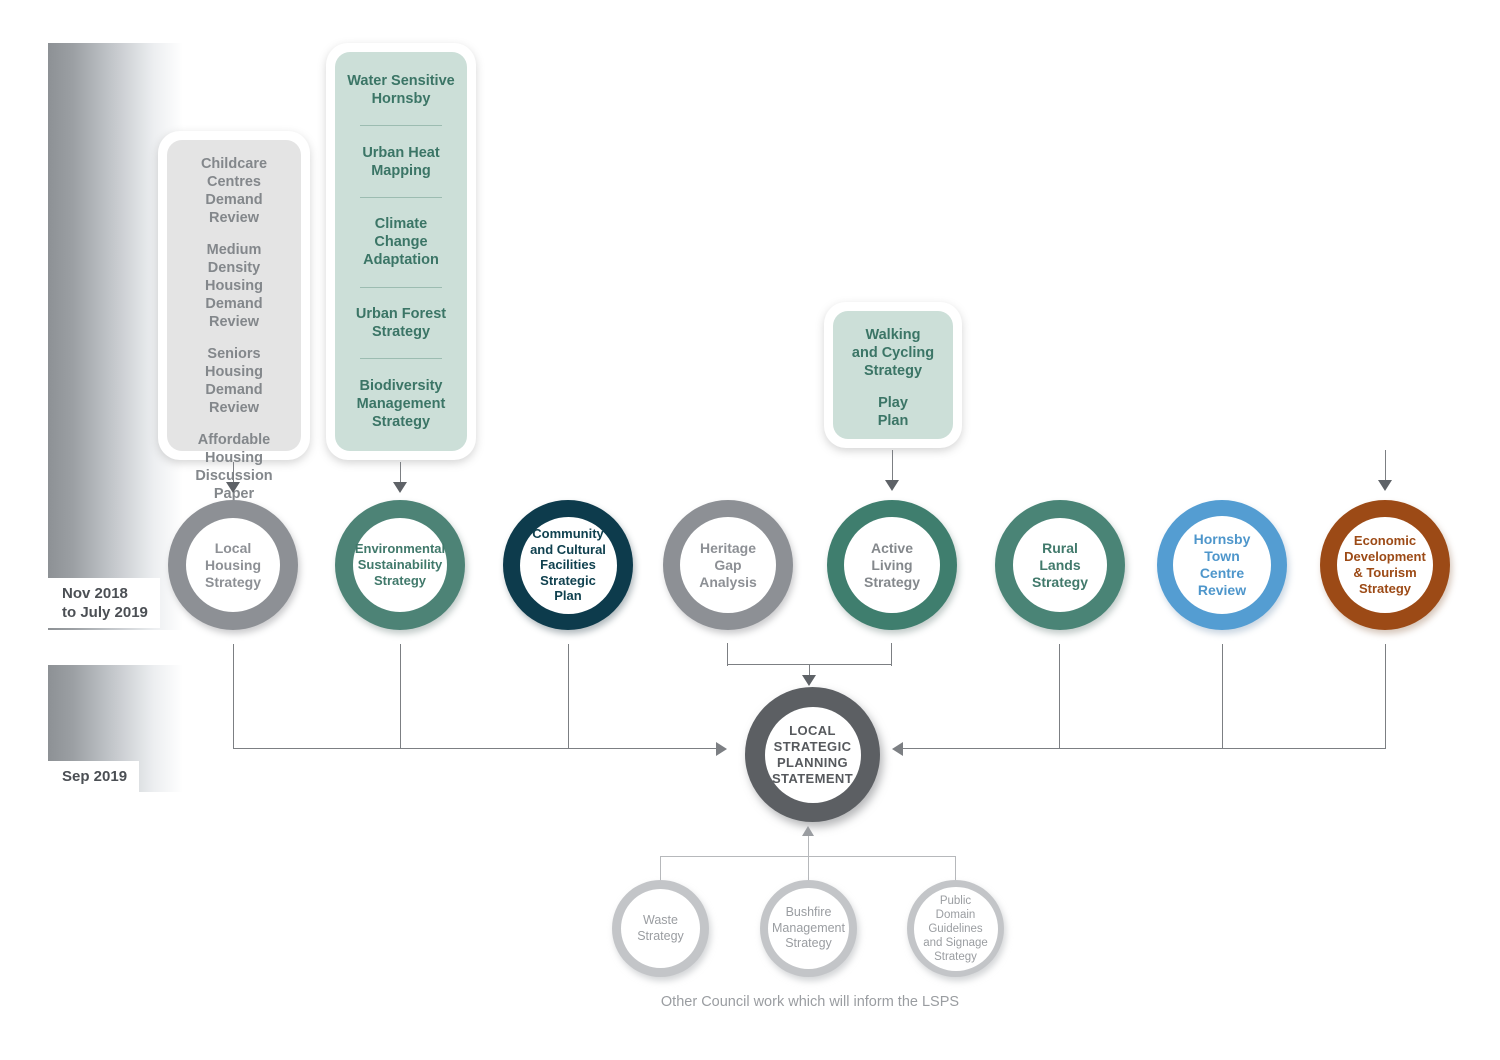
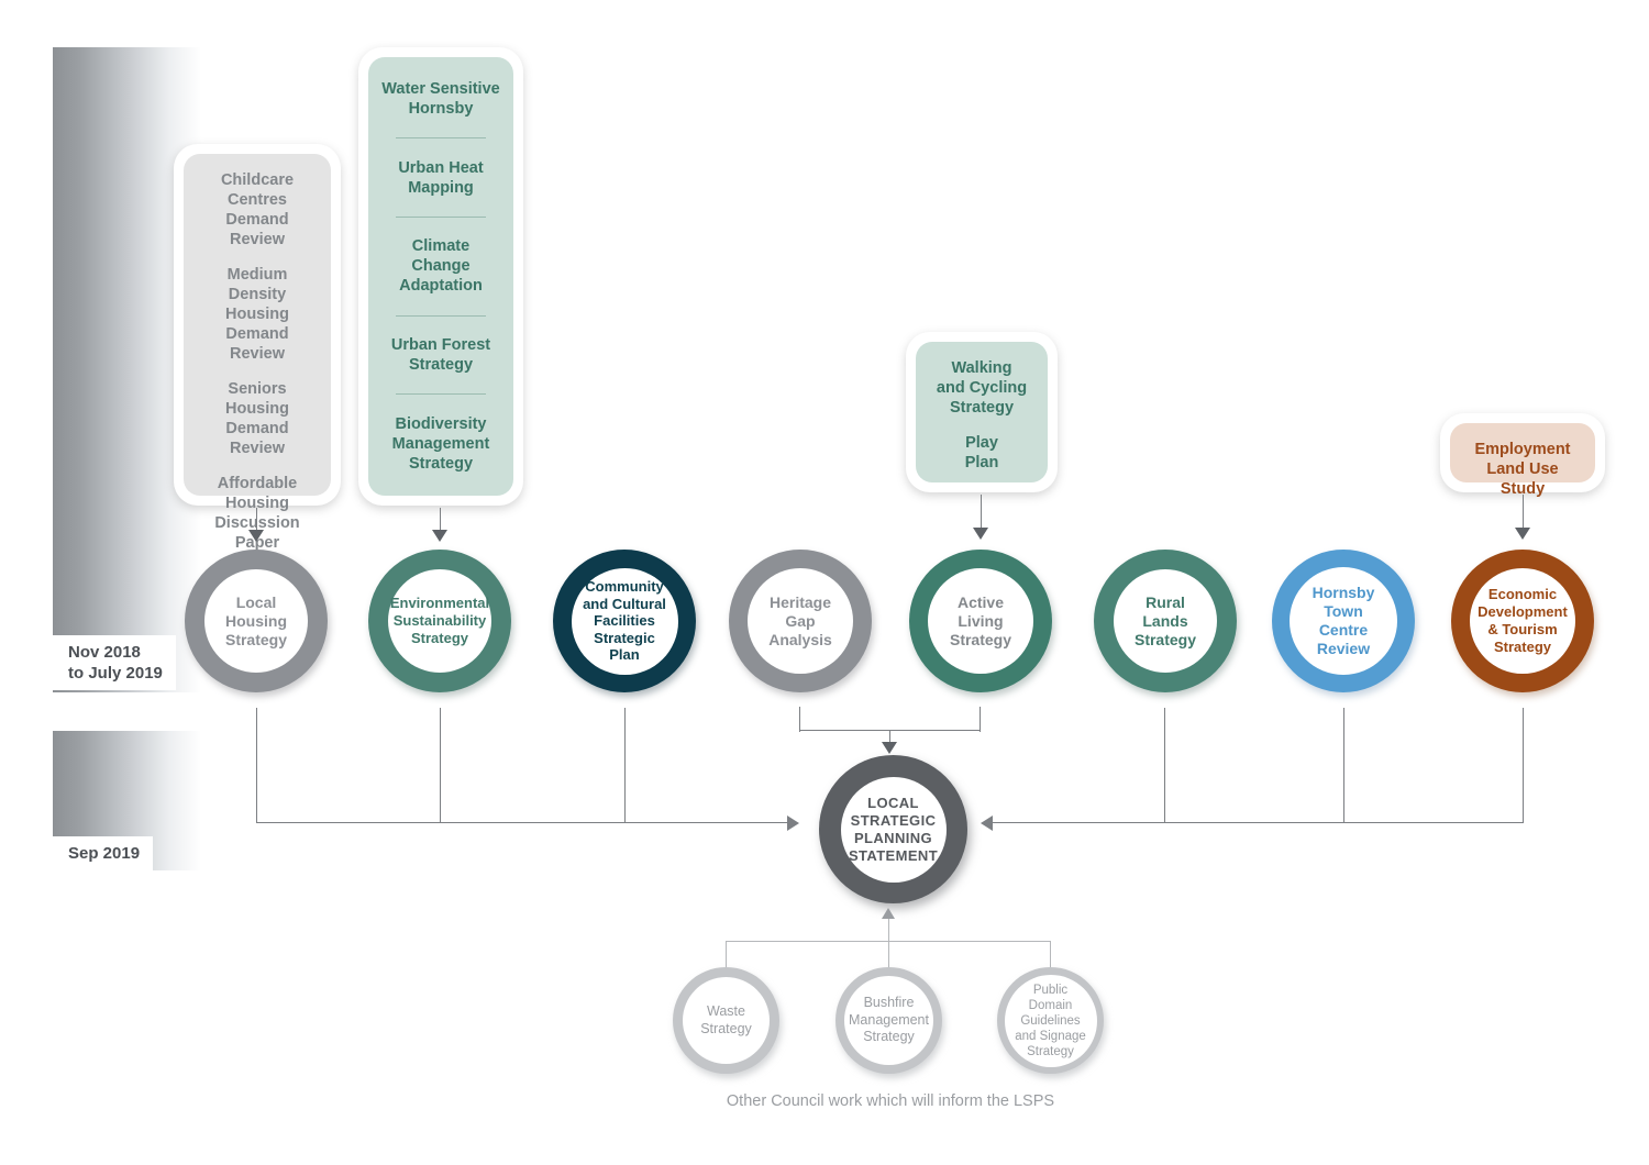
  Nov 2018
  to July 2019
  Sep 2019
  Childcare Centres
  Demand Review
  Medium Density
  Housing Demand
  Review
  Seniors Housing
  Demand Review
  Affordable
  Housing
  Discussion Paper
  Water Sensitive
  Hornsby
  Urban Heat
  Mapping
  Climate Change
  Adaptation
  Urban Forest
  Strategy
  Biodiversity
  Management
  Strategy
  Walking
  and Cycling
  Strategy
  Play
  Plan
+ Employment
+ Land Use
+ Study
  Local
  Housing
  Strategy
  Environmental
  Sustainability
  Strategy
  Community
  and Cultural
  Facilities
  Strategic
  Plan
  Heritage
  Gap
  Analysis
  Active
  Living
  Strategy
  Rural
  Lands
  Strategy
  Hornsby
  Town
  Centre
  Review
  Economic
  Development
  & Tourism
  Strategy
  LOCAL
  STRATEGIC
  PLANNING
  STATEMENT
  Waste
  Strategy
  Bushfire
  Management
  Strategy
  Public
  Domain
  Guidelines
  and Signage
  Strategy
  Other Council work which will inform the LSPS
